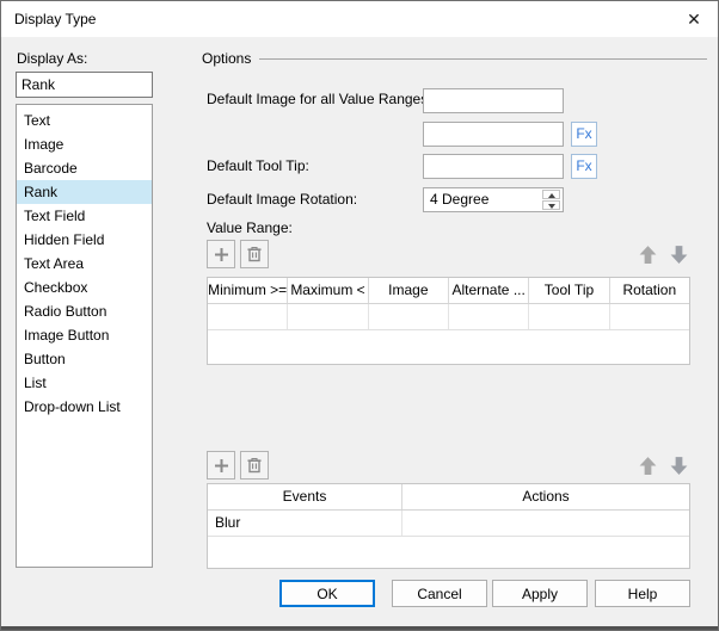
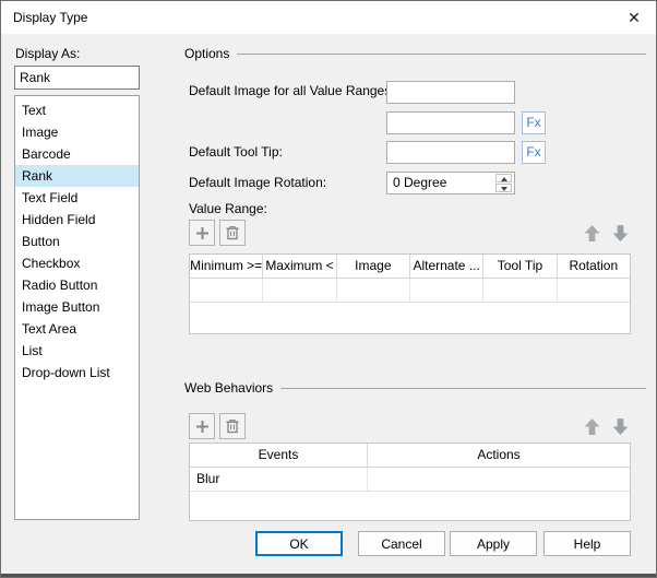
  Display Type
  ✕
  Display As:
  Rank
  Text
  Image
  Barcode
  Rank
  Text Field
  Hidden Field
- Text Area
+ Button
  Checkbox
  Radio Button
  Image Button
- Button
+ Text Area
  List
  Drop-down List
  Options
  Default Image for all Value Range
  Fx
  Default Tool Tip:
  Fx
  Default Image Rotation:
- 4 Degree
+ 0 Degree
  Value Range:
  Minimum >=
  Maximum <
  Image
  Alternate ...
  Tool Tip
  Rotation
+ Web Behaviors
  Events
  Actions
  Blur
  OK
  Cancel
  Apply
  Help
